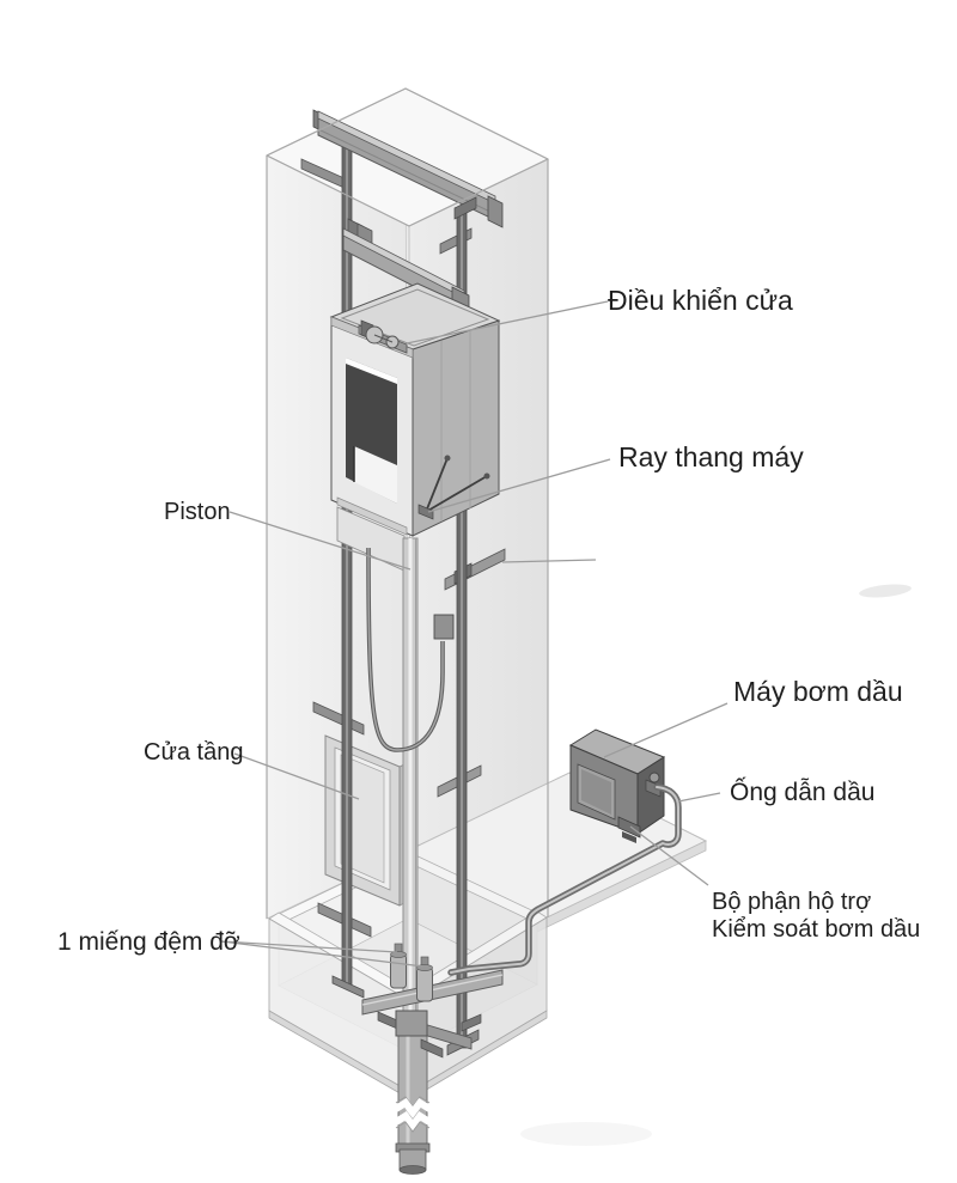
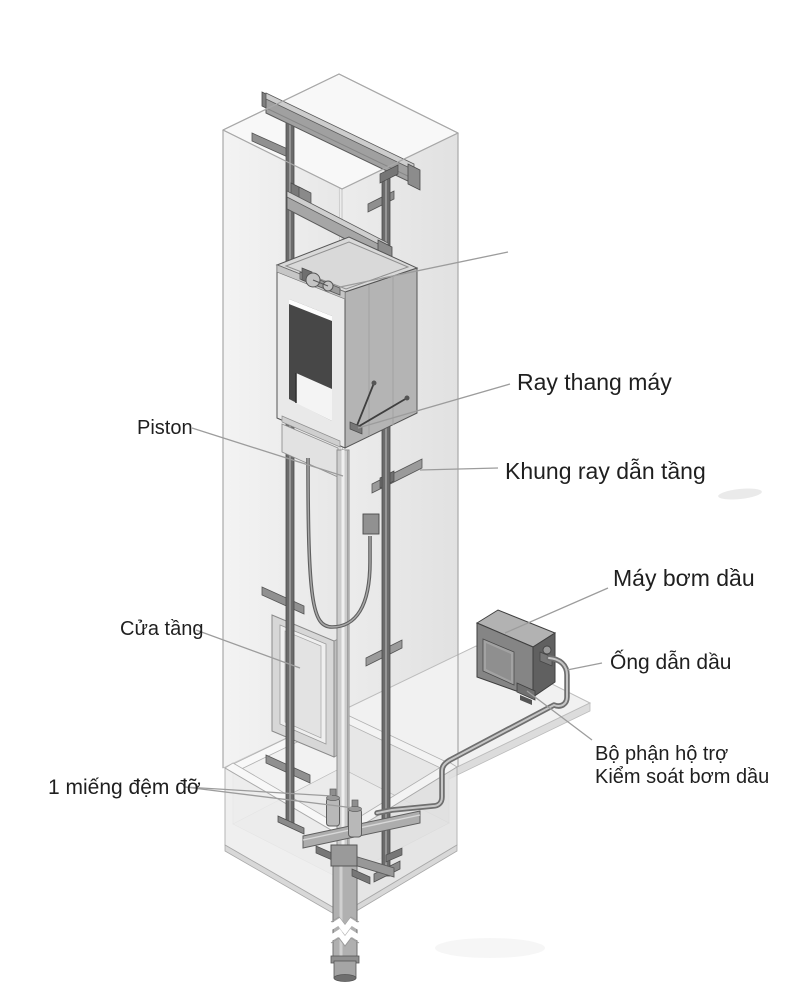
- Điều khiển cửa
  Ray thang máy
+ Khung ray dẫn tầng
  Máy bơm dầu
  Ống dẫn dầu
  Bộ phận hộ trợ
  Kiểm soát bơm dầu
  Piston
  Cửa tầng
  1 miếng đệm đỡ
